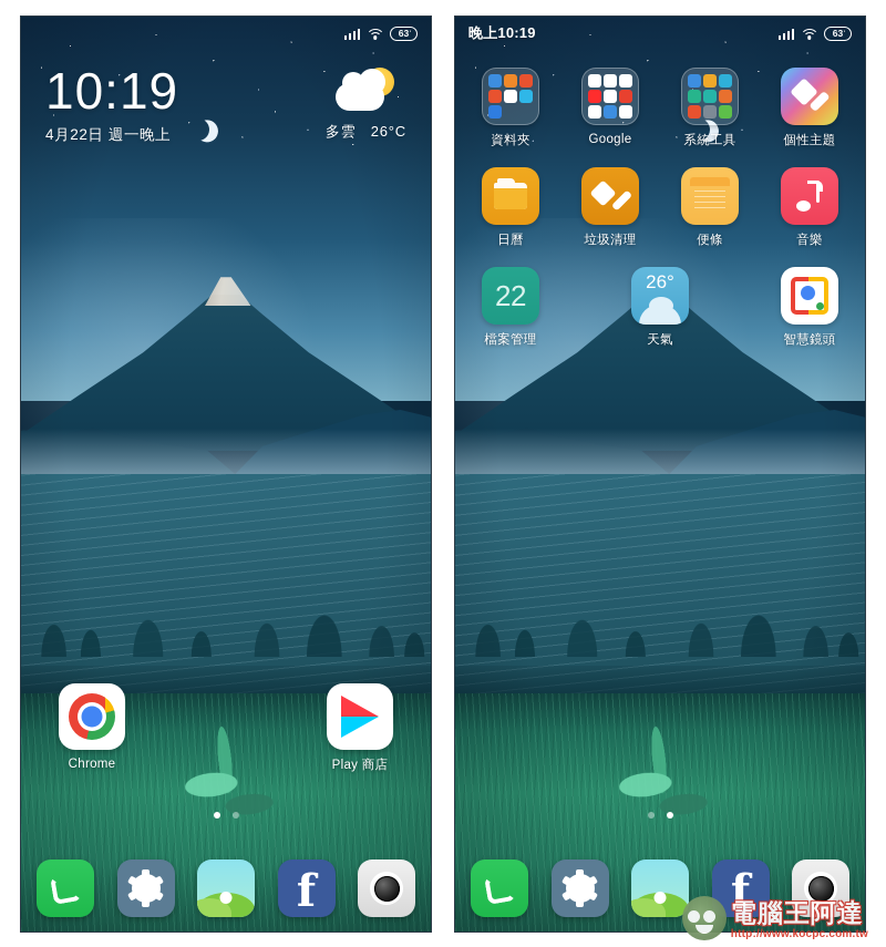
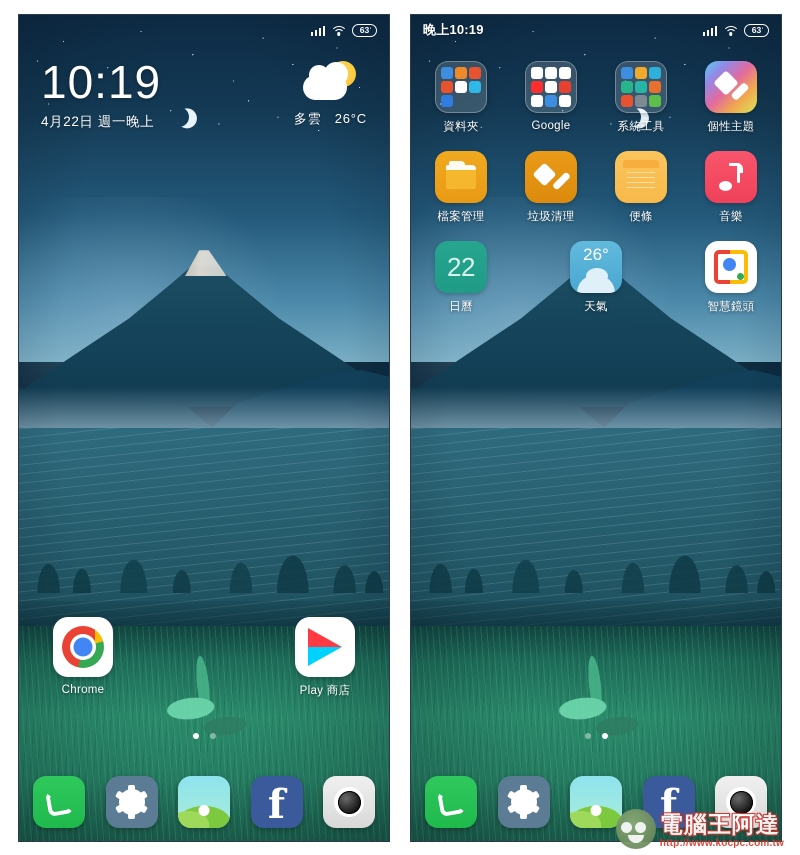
  63
  10:19
  4月22日 週一晚上
  多雲 26°C
  Chrome
  Play 商店
  f
  晚上10:19
  63
  資料夾
  Google
  系統工具
  個性主題
- 日曆
+ 檔案管理
  垃圾清理
  便條
  音樂
  22
- 檔案管理
+ 日曆
  26°
  天氣
  智慧鏡頭
  f
  電腦王阿達
  http://www.kocpc.com.tw
